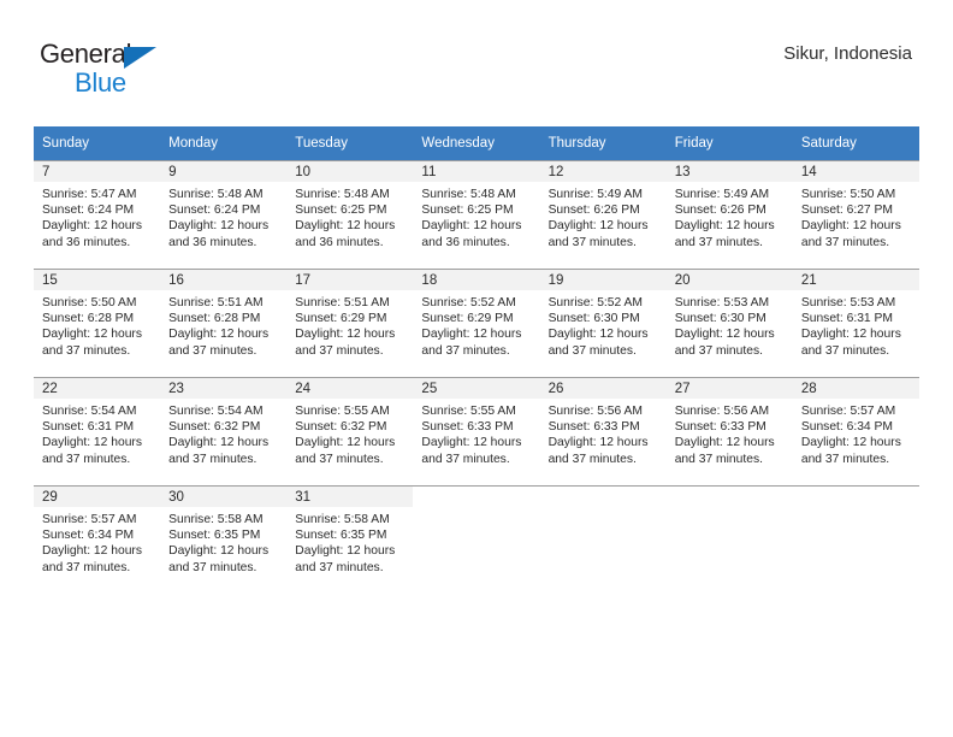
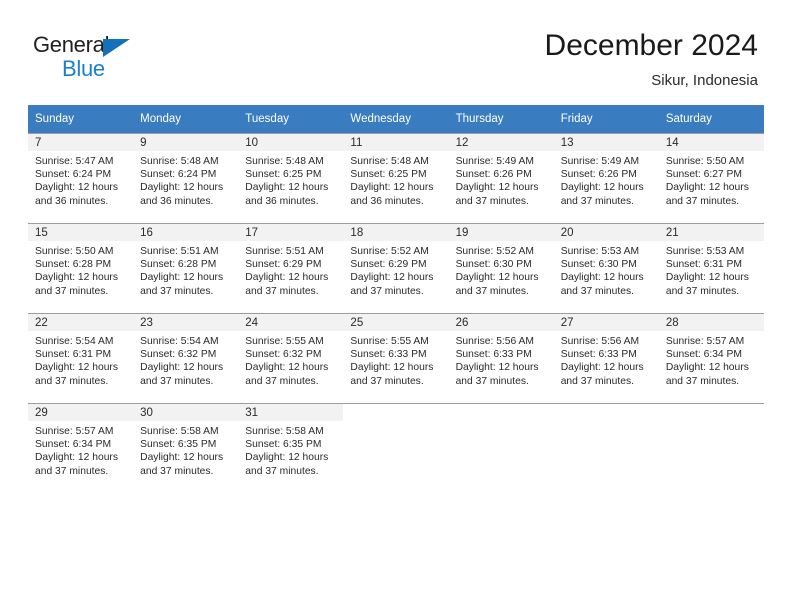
  General
  Blue
+ December 2024
  Sikur, Indonesia
  Sunday	Monday	Tuesday	Wednesday	Thursday	Friday	Saturday
  7Sunrise: 5:47 AMSunset: 6:24 PMDaylight: 12 hours and 36 minutes.	9Sunrise: 5:48 AMSunset: 6:24 PMDaylight: 12 hours and 36 minutes.	10Sunrise: 5:48 AMSunset: 6:25 PMDaylight: 12 hours and 36 minutes.	11Sunrise: 5:48 AMSunset: 6:25 PMDaylight: 12 hours and 36 minutes.	12Sunrise: 5:49 AMSunset: 6:26 PMDaylight: 12 hours and 37 minutes.	13Sunrise: 5:49 AMSunset: 6:26 PMDaylight: 12 hours and 37 minutes.	14Sunrise: 5:50 AMSunset: 6:27 PMDaylight: 12 hours and 37 minutes.
  15Sunrise: 5:50 AMSunset: 6:28 PMDaylight: 12 hours and 37 minutes.	16Sunrise: 5:51 AMSunset: 6:28 PMDaylight: 12 hours and 37 minutes.	17Sunrise: 5:51 AMSunset: 6:29 PMDaylight: 12 hours and 37 minutes.	18Sunrise: 5:52 AMSunset: 6:29 PMDaylight: 12 hours and 37 minutes.	19Sunrise: 5:52 AMSunset: 6:30 PMDaylight: 12 hours and 37 minutes.	20Sunrise: 5:53 AMSunset: 6:30 PMDaylight: 12 hours and 37 minutes.	21Sunrise: 5:53 AMSunset: 6:31 PMDaylight: 12 hours and 37 minutes.
  22Sunrise: 5:54 AMSunset: 6:31 PMDaylight: 12 hours and 37 minutes.	23Sunrise: 5:54 AMSunset: 6:32 PMDaylight: 12 hours and 37 minutes.	24Sunrise: 5:55 AMSunset: 6:32 PMDaylight: 12 hours and 37 minutes.	25Sunrise: 5:55 AMSunset: 6:33 PMDaylight: 12 hours and 37 minutes.	26Sunrise: 5:56 AMSunset: 6:33 PMDaylight: 12 hours and 37 minutes.	27Sunrise: 5:56 AMSunset: 6:33 PMDaylight: 12 hours and 37 minutes.	28Sunrise: 5:57 AMSunset: 6:34 PMDaylight: 12 hours and 37 minutes.
  29Sunrise: 5:57 AMSunset: 6:34 PMDaylight: 12 hours and 37 minutes.	30Sunrise: 5:58 AMSunset: 6:35 PMDaylight: 12 hours and 37 minutes.	31Sunrise: 5:58 AMSunset: 6:35 PMDaylight: 12 hours and 37 minutes.
